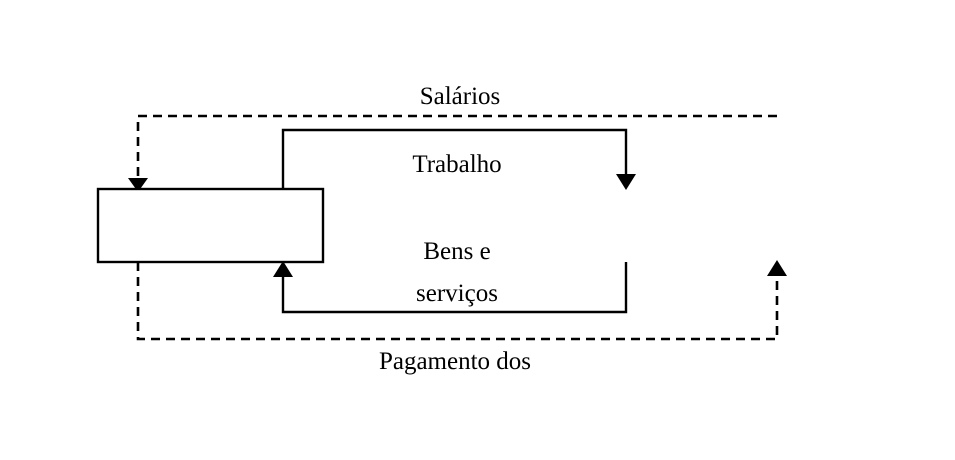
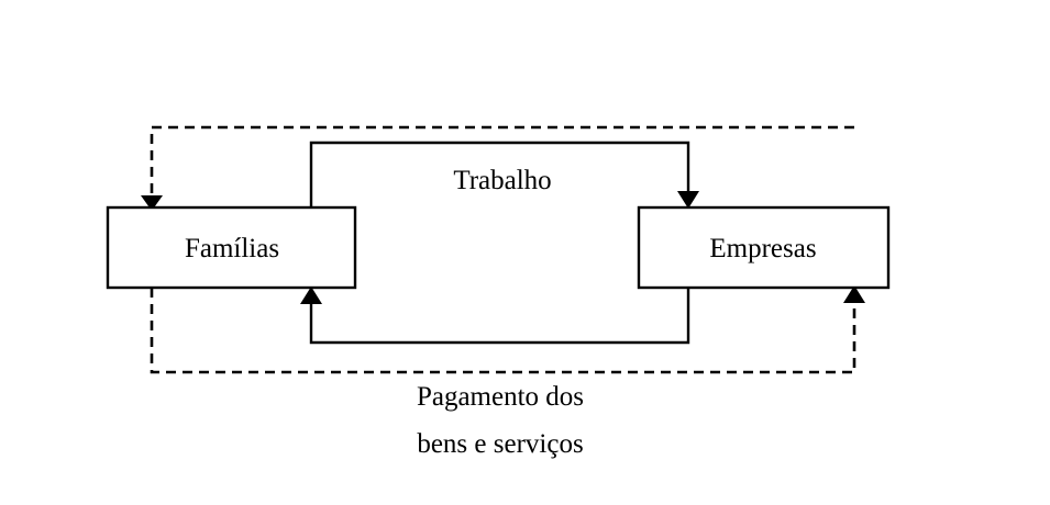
- Salários
  Trabalho
- Bens e
- serviços
  Pagamento dos
+ bens e serviços
+ Famílias
+ Empresas
